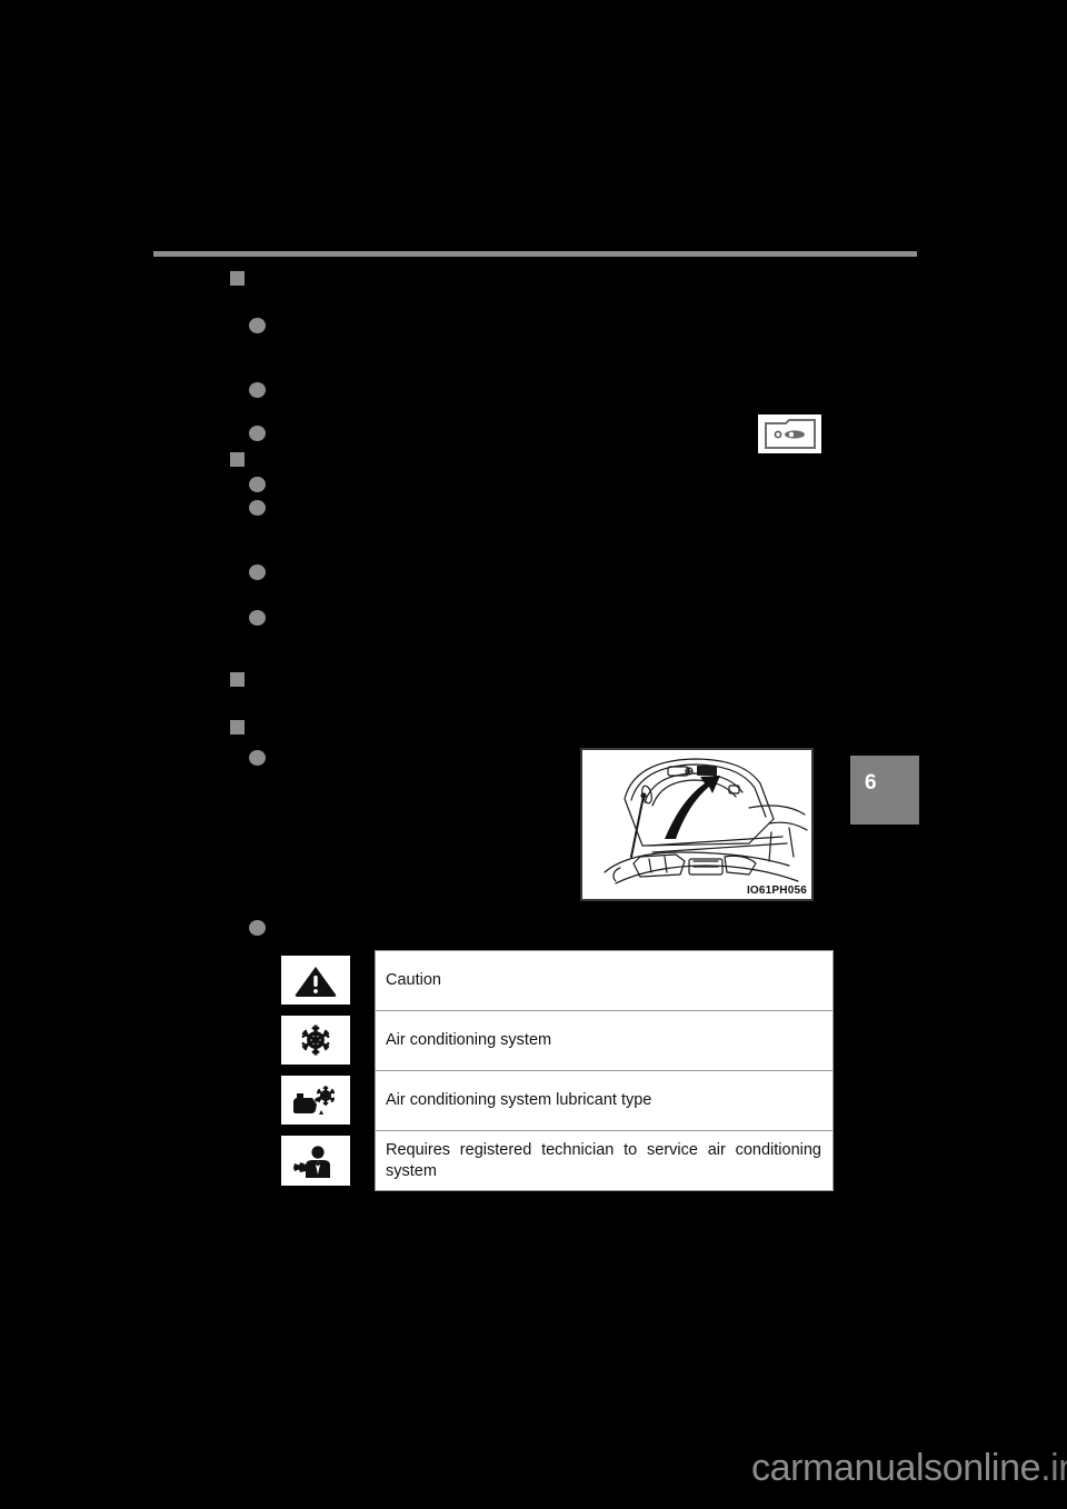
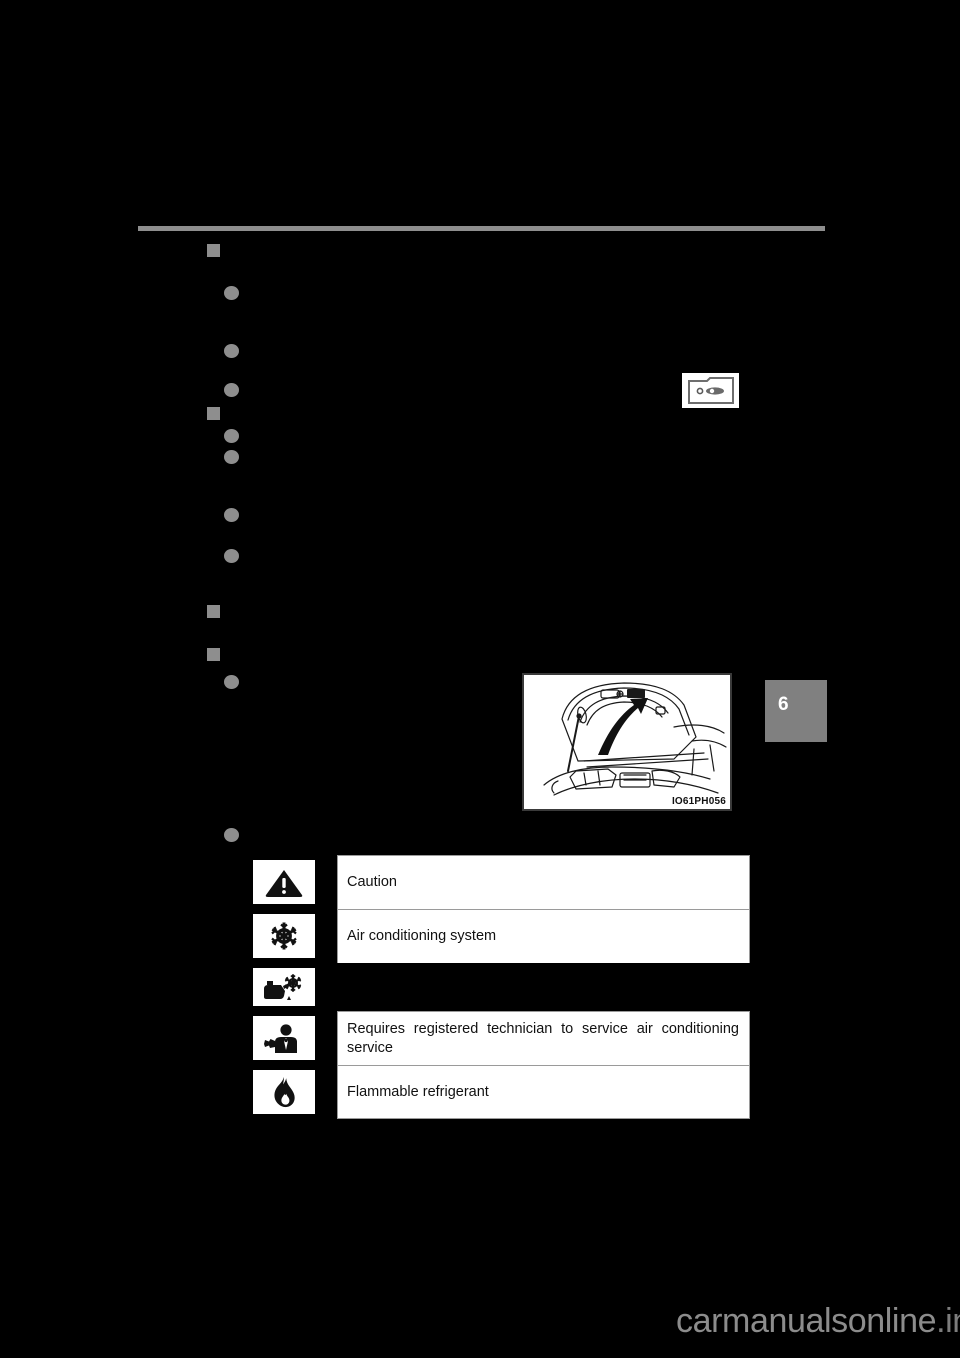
  IO61PH056
  6
  Caution
  Air conditioning system
- Air conditioning system lubricant type
- Requires registered technician to service air conditioning system
+ Requires registered technician to service air conditioning service
+ Flammable refrigerant
  carmanualsonline.i
